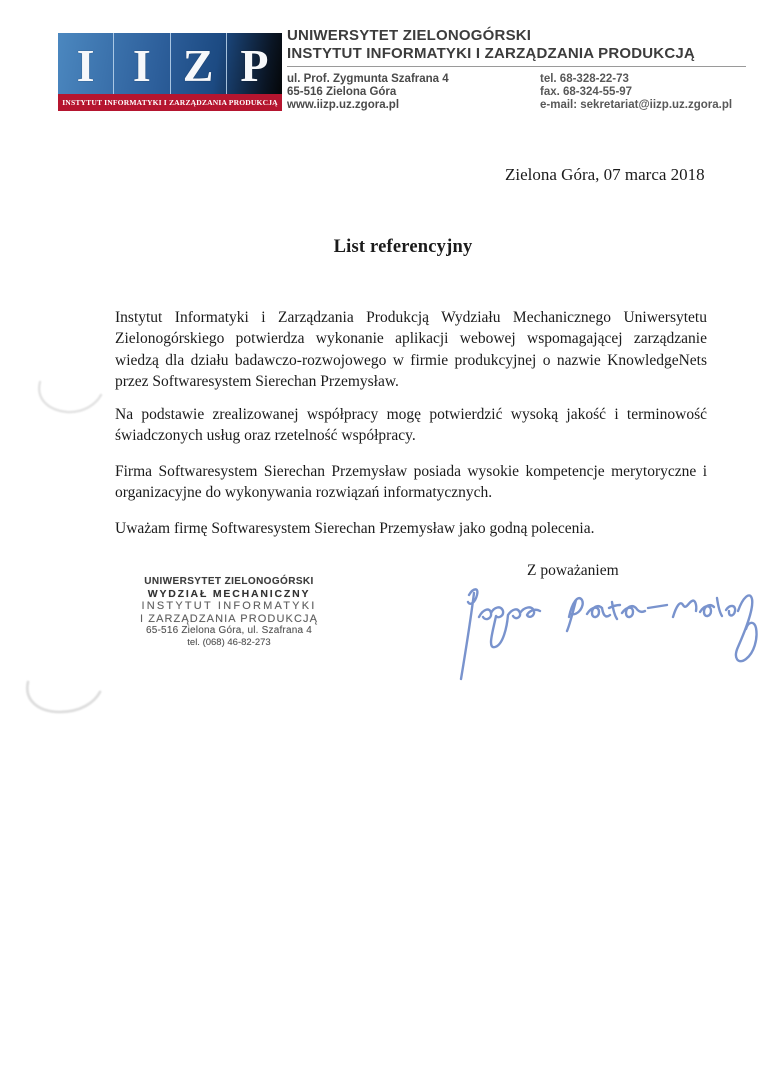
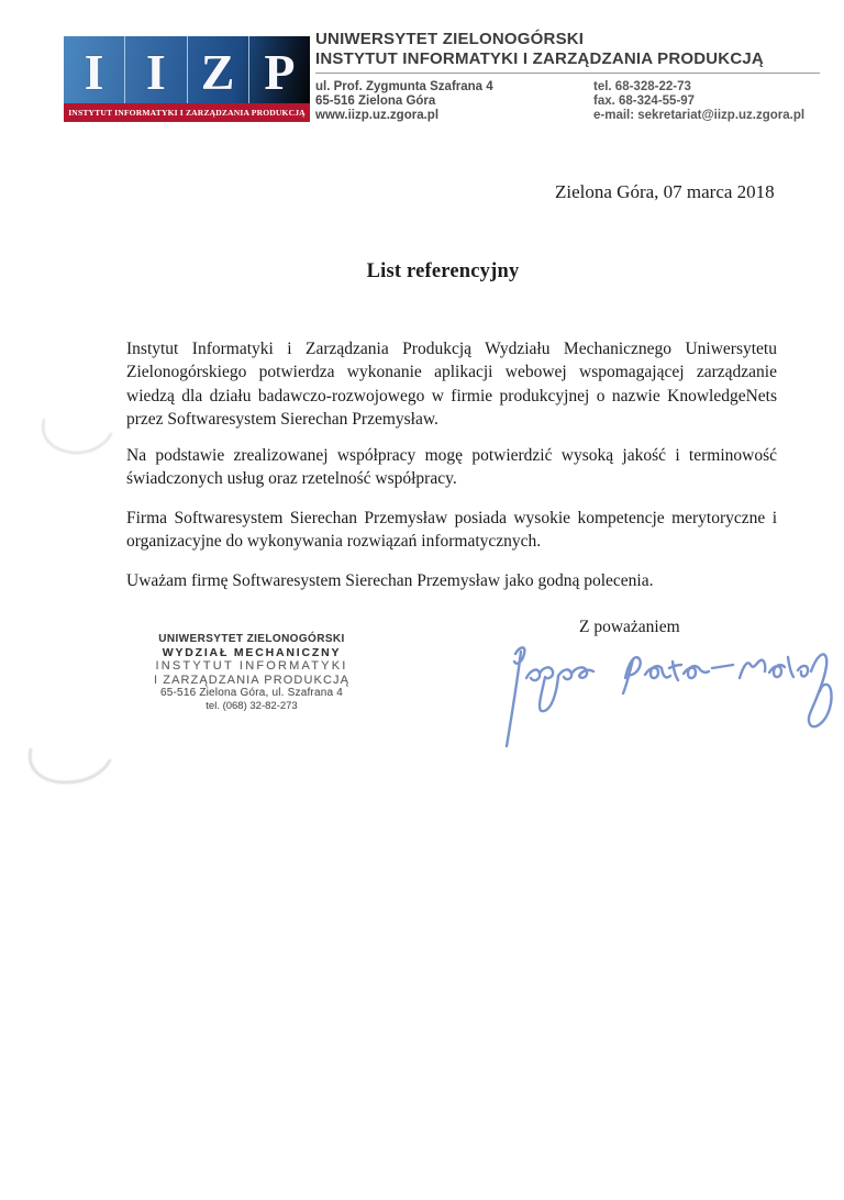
  I
  I
  Z
  P
  INSTYTUT INFORMATYKI I ZARZĄDZANIA PRODUKCJĄ
  UNIWERSYTET ZIELONOGÓRSKI
  INSTYTUT INFORMATYKI I ZARZĄDZANIA PRODUKCJĄ
  ul. Prof. Zygmunta Szafrana 4
  65-516 Zielona Góra
  www.iizp.uz.zgora.pl
  tel. 68-328-22-73
  fax. 68-324-55-97
  e-mail: sekretariat@iizp.uz.zgora.pl
  Zielona Góra, 07 marca 2018
  List referencyjny
  Instytut Informatyki i Zarządzania Produkcją Wydziału Mechanicznego Uniwersytetu Zielonogórskiego potwierdza wykonanie aplikacji webowej wspomagającej zarządzanie wiedzą dla działu badawczo-rozwojowego w firmie produkcyjnej o nazwie KnowledgeNets przez Softwaresystem Sierechan Przemysław.
  Na podstawie zrealizowanej współpracy mogę potwierdzić wysoką jakość i terminowość świadczonych usług oraz rzetelność współpracy.
  Firma Softwaresystem Sierechan Przemysław posiada wysokie kompetencje merytoryczne i organizacyjne do wykonywania rozwiązań informatycznych.
  Uważam firmę Softwaresystem Sierechan Przemysław jako godną polecenia.
  Z poważaniem
  UNIWERSYTET ZIELONOGÓRSKI
  WYDZIAŁ MECHANICZNY
  INSTYTUT INFORMATYKI
  I ZARZĄDZANIA PRODUKCJĄ
  65-516 Zielona Góra, ul. Szafrana 4
- tel. (068) 46-82-273
+ tel. (068) 32-82-273
